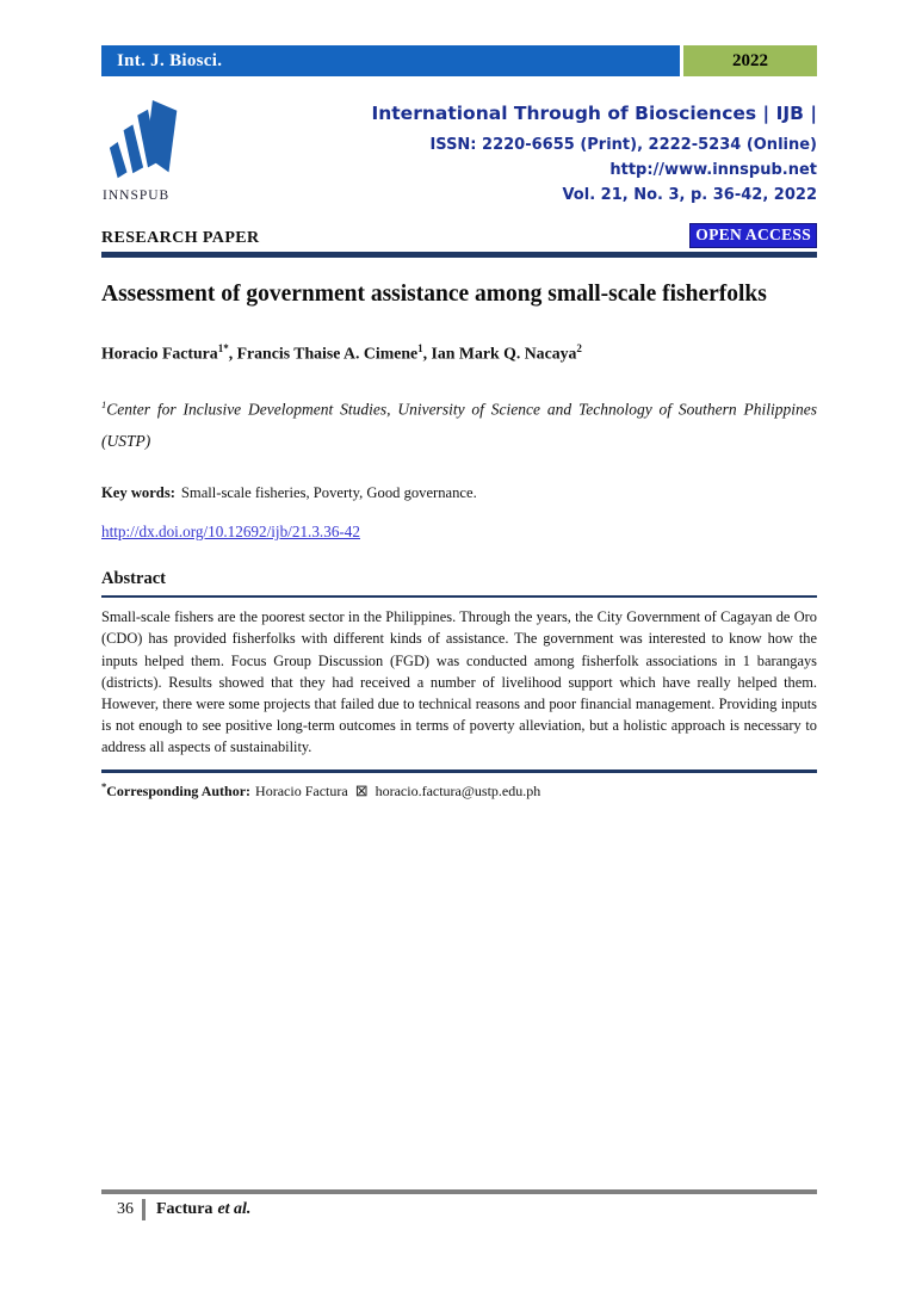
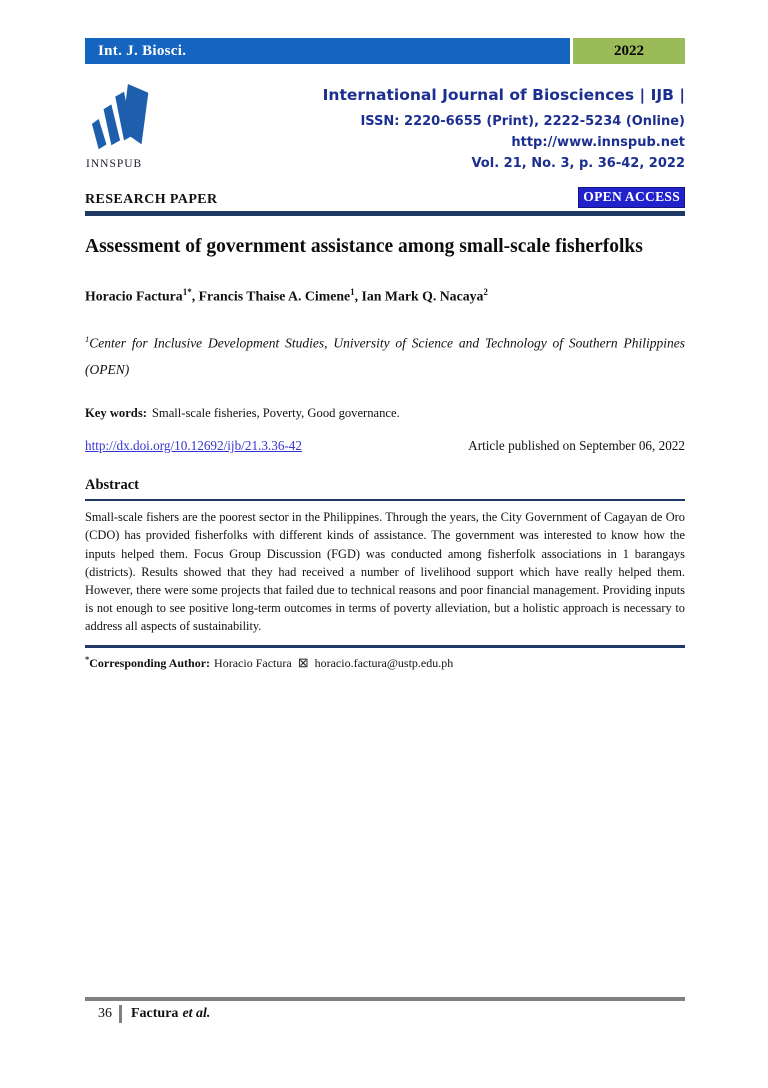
  Int. J. Biosci.
  2022
  INNSPUB
- International Through of Biosciences | IJB |
+ International Journal of Biosciences | IJB |
  ISSN: 2220-6655 (Print), 2222-5234 (Online)
  http://www.innspub.net
  Vol. 21, No. 3, p. 36-42, 2022
  RESEARCH PAPER
  OPEN ACCESS
  Assessment of government assistance among small-scale fisherfolks
  Horacio Factura1*, Francis Thaise A. Cimene1, Ian Mark Q. Nacaya2
- 1Center for Inclusive Development Studies, University of Science and Technology of Southern Philippines (USTP)
+ 1Center for Inclusive Development Studies, University of Science and Technology of Southern Philippines (OPEN)
  Key words: Small-scale fisheries, Poverty, Good governance.
  http://dx.doi.org/10.12692/ijb/21.3.36-42
+ Article published on September 06, 2022
  Abstract
  Small-scale fishers are the poorest sector in the Philippines. Through the years, the City Government of Cagayan de Oro (CDO) has provided fisherfolks with different kinds of assistance. The government was interested to know how the inputs helped them. Focus Group Discussion (FGD) was conducted among fisherfolk associations in 1 barangays (districts). Results showed that they had received a number of livelihood support which have really helped them. However, there were some projects that failed due to technical reasons and poor financial management. Providing inputs is not enough to see positive long-term outcomes in terms of poverty alleviation, but a holistic approach is necessary to address all aspects of sustainability.
  *Corresponding Author: Horacio Factura ⊠ horacio.factura@ustp.edu.ph
  36
  Factura et al.
